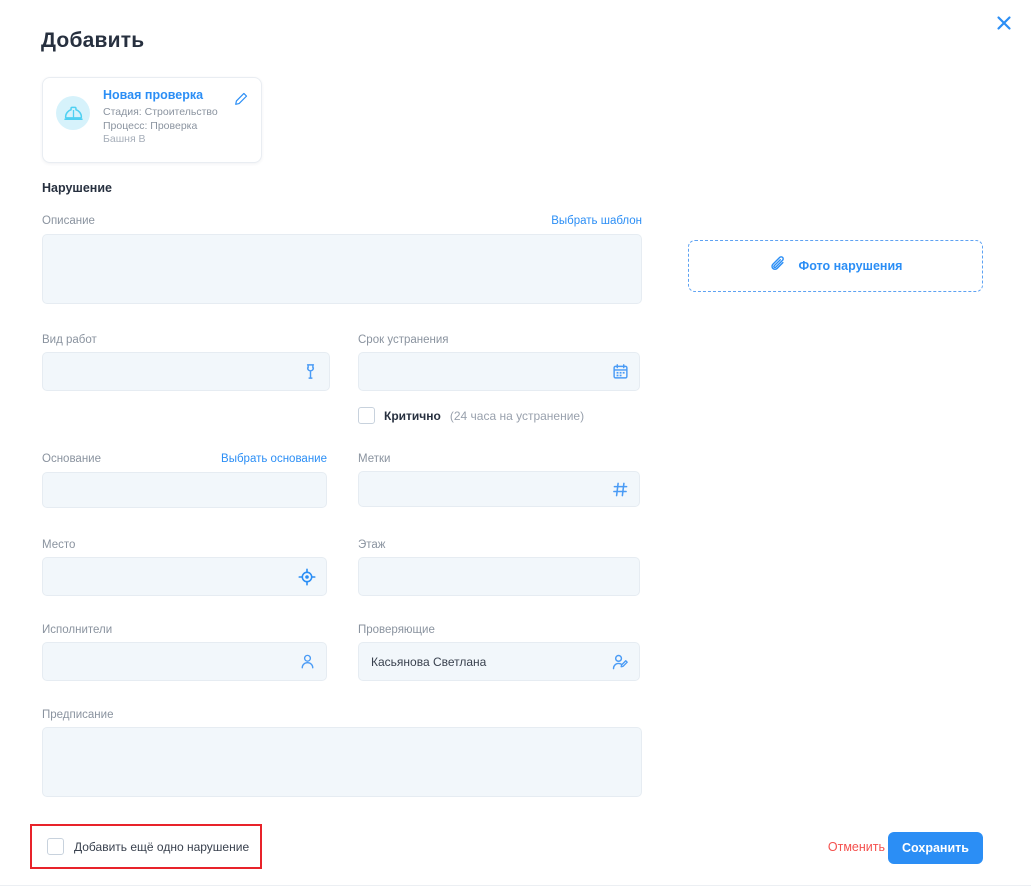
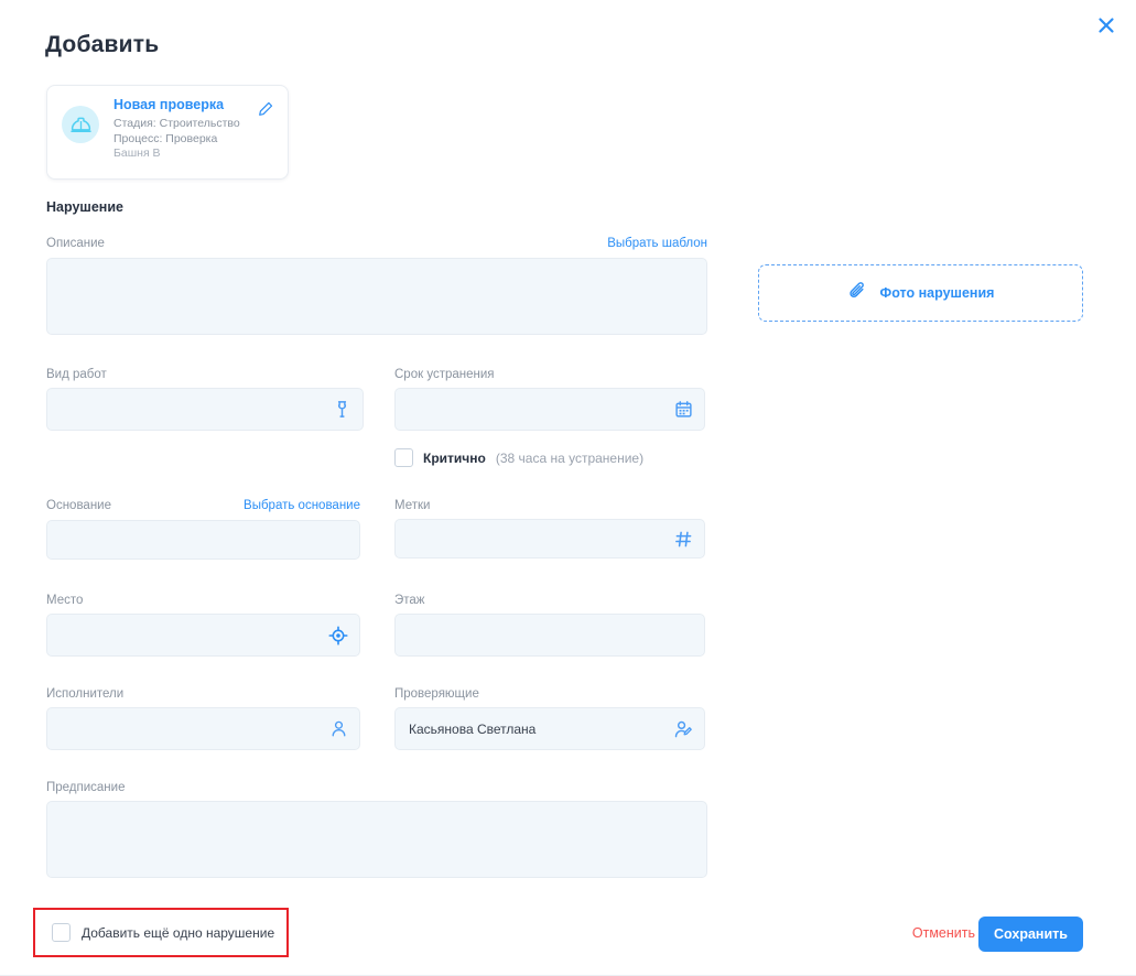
  Добавить
  Новая проверка
  Стадия: Строительство
  Процесс: Проверка
  Башня В
  Нарушение
  Описание
  Выбрать шаблон
  Вид работ
  Срок устранения
  Критично
- (24 часа на устранение)
+ (38 часа на устранение)
  Основание
  Выбрать основание
  Метки
  Место
  Этаж
  Исполнители
  Проверяющие
  Касьянова Светлана
  Предписание
  Фото нарушения
  Добавить ещё одно нарушение
  Отменить
  Сохранить
